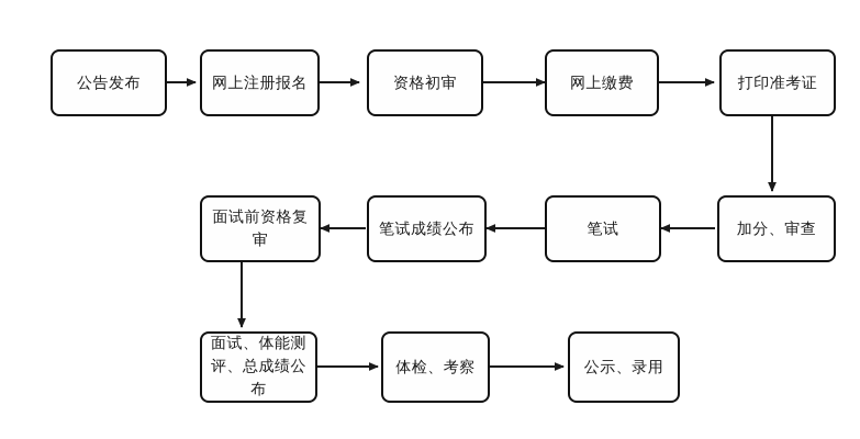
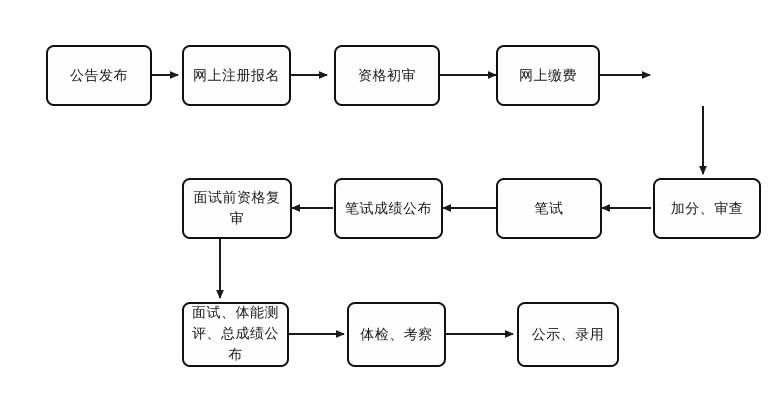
  公告发布
  网上注册报名
  资格初审
  网上缴费
- 打印准考证
  面试前资格复
  审
  笔试成绩公布
  笔试
  加分、审查
  面试、体能测
  评、总成绩公
  布
  体检、考察
  公示、录用
